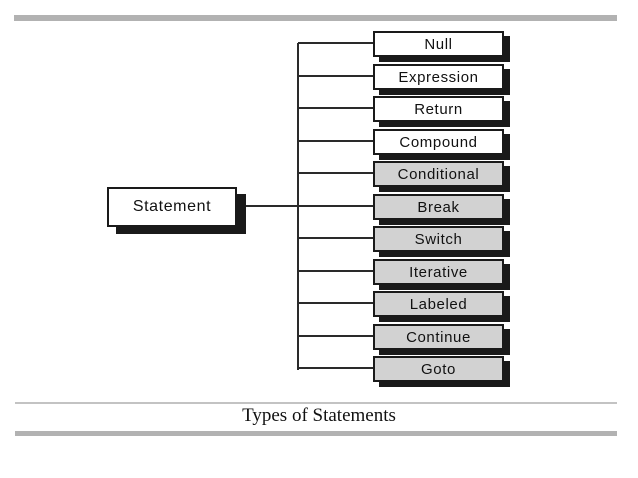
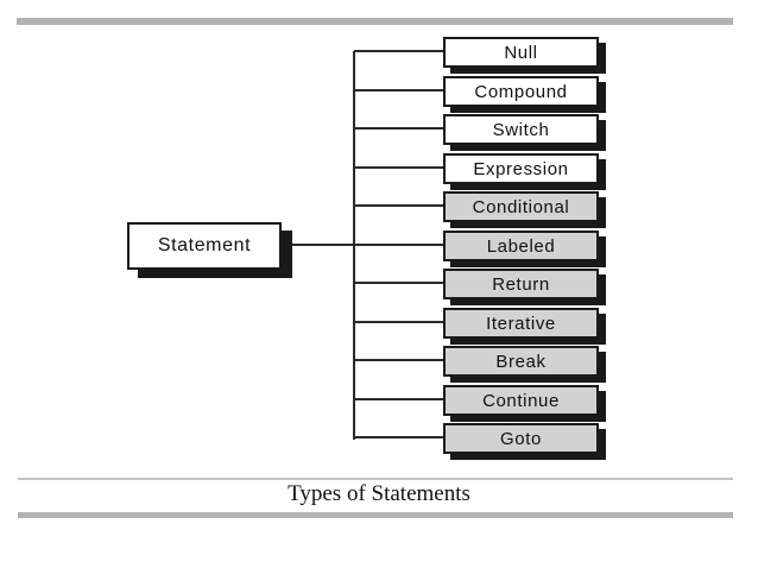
  Statement
  Null
- Expression
+ Compound
- Return
+ Switch
- Compound
+ Expression
  Conditional
- Break
+ Labeled
- Switch
+ Return
  Iterative
- Labeled
+ Break
  Continue
  Goto
  Types of Statements
